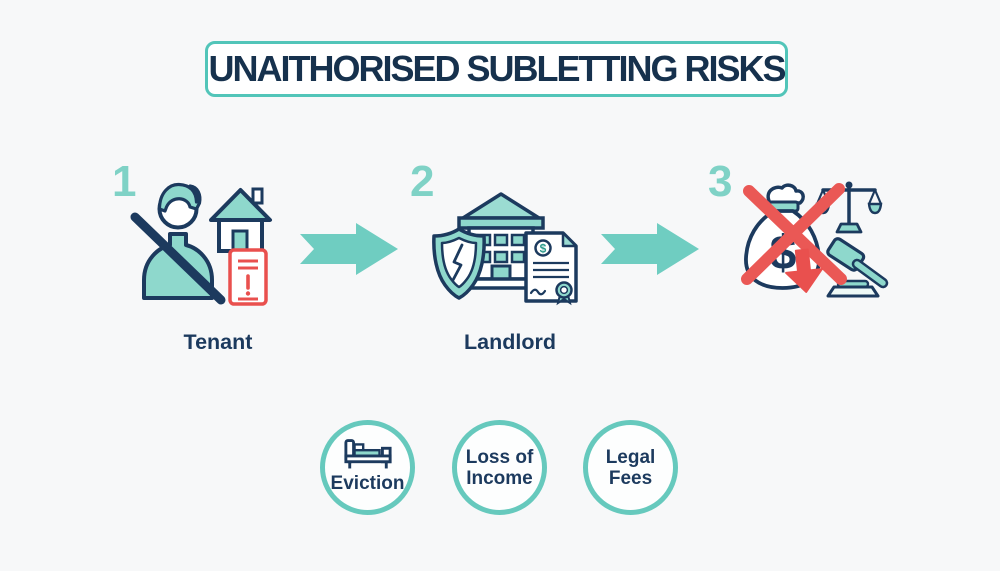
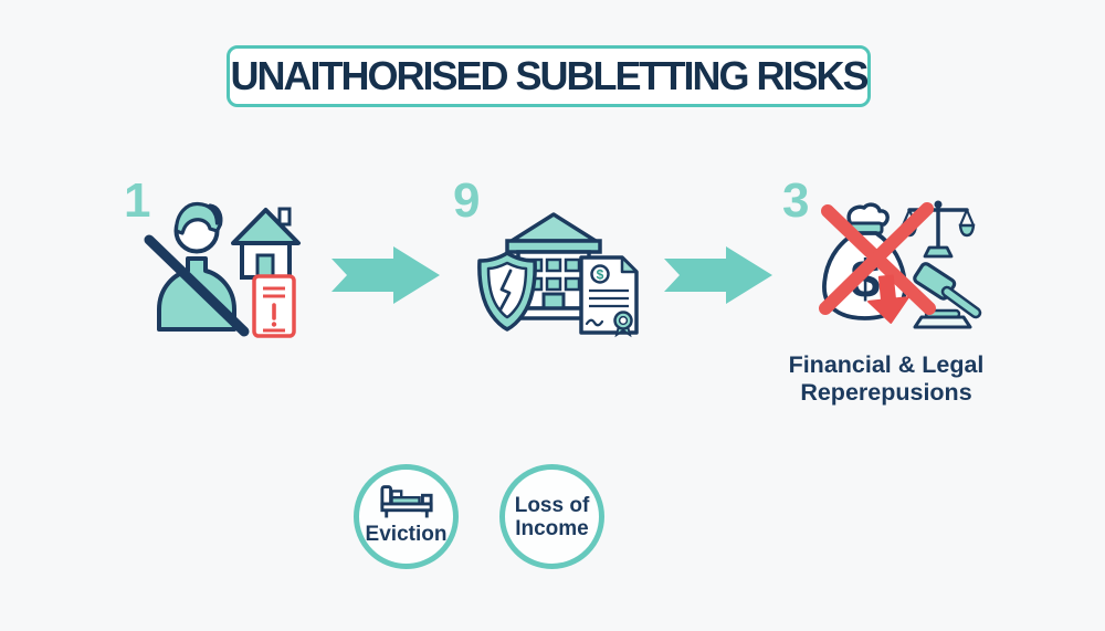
  UNAITHORISED SUBLETTING RISKS
  1
- Tenant
- 2
+ 9
  $
- Landlord
  3
  $
+ Financial & Legal
+ Reperepusions
  Eviction
  Loss of
  Income
- Legal
- Fees
